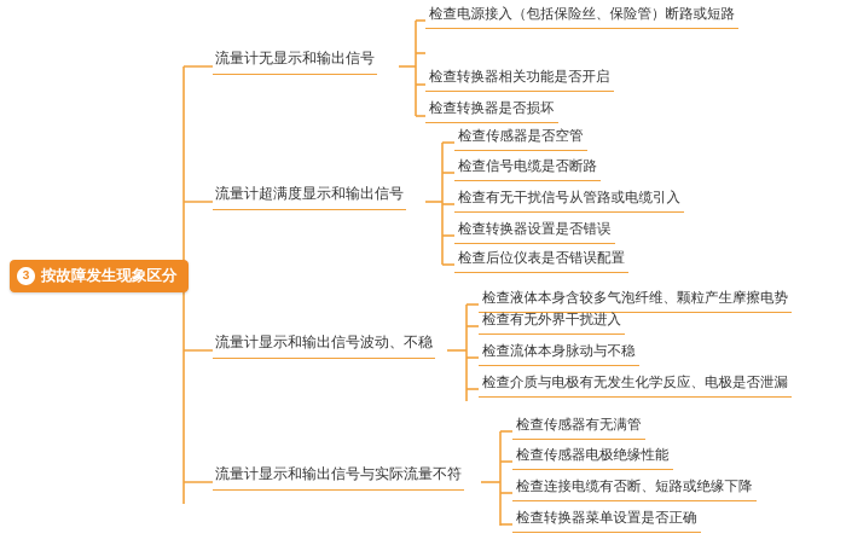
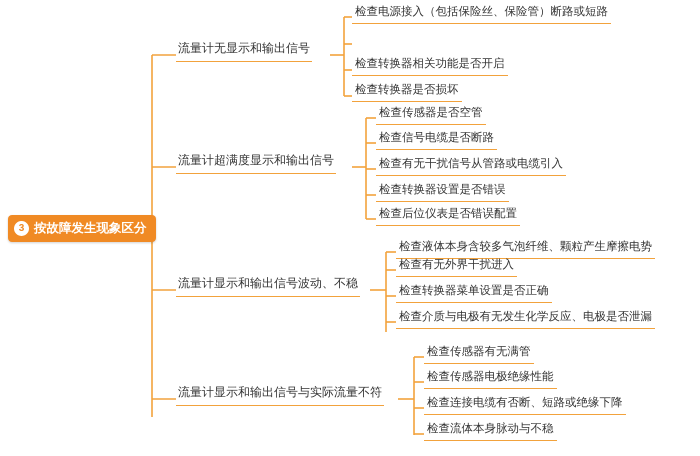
  3
  按故障发生现象区分
  流量计无显示和输出信号
  检查电源接入（包括保险丝、保险管）断路或短路
  检查转换器相关功能是否开启
  检查转换器是否损坏
  流量计超满度显示和输出信号
  检查传感器是否空管
  检查信号电缆是否断路
  检查有无干扰信号从管路或电缆引入
  检查转换器设置是否错误
  检查后位仪表是否错误配置
  流量计显示和输出信号波动、不稳
  检查液体本身含较多气泡纤维、颗粒产生摩擦电势
  检查有无外界干扰进入
- 检查流体本身脉动与不稳
+ 检查转换器菜单设置是否正确
  检查介质与电极有无发生化学反应、电极是否泄漏
  流量计显示和输出信号与实际流量不符
  检查传感器有无满管
  检查传感器电极绝缘性能
  检查连接电缆有否断、短路或绝缘下降
- 检查转换器菜单设置是否正确
+ 检查流体本身脉动与不稳
